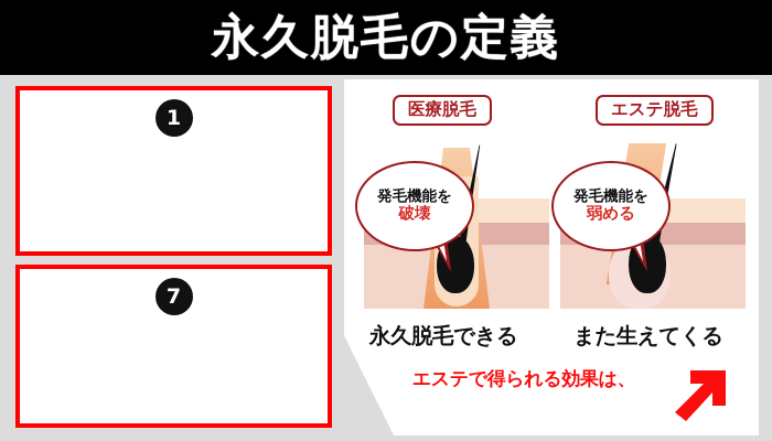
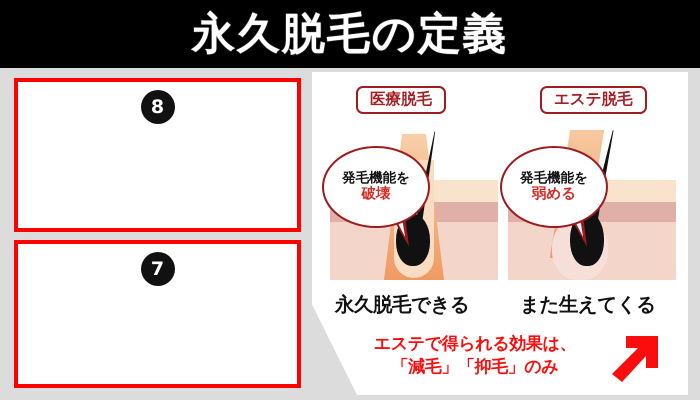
  永久脱毛の定義
- 1
+ 8
  7
  医療脱毛
  エステ脱毛
  発毛機能を
  破壊
  発毛機能を
  弱める
  永久脱毛できる
  また生えてくる
  エステで得られる効果は、
+ 「減毛」「抑毛」のみ
